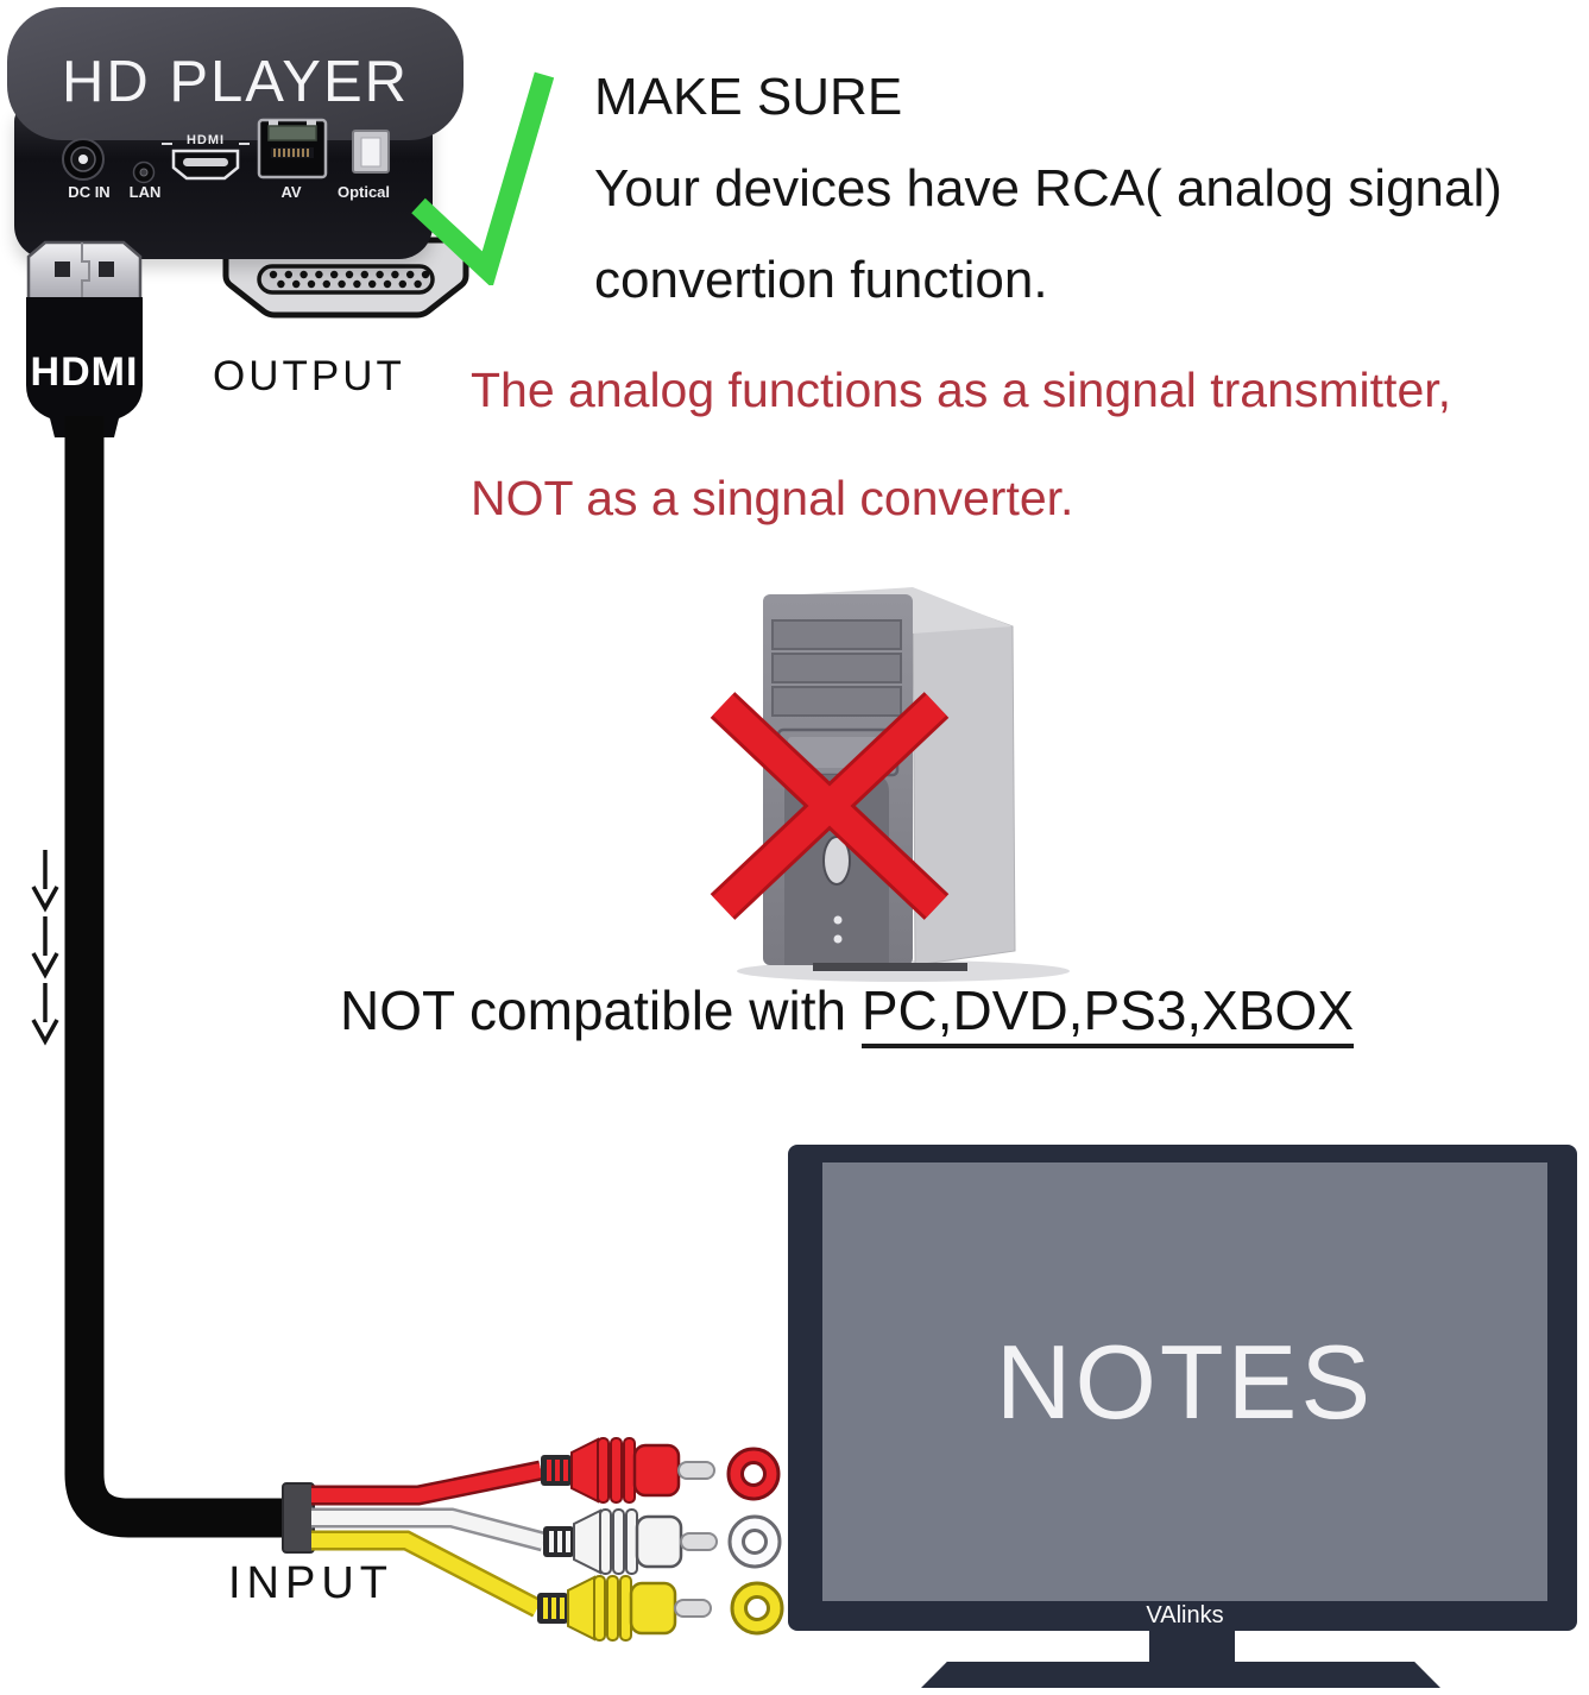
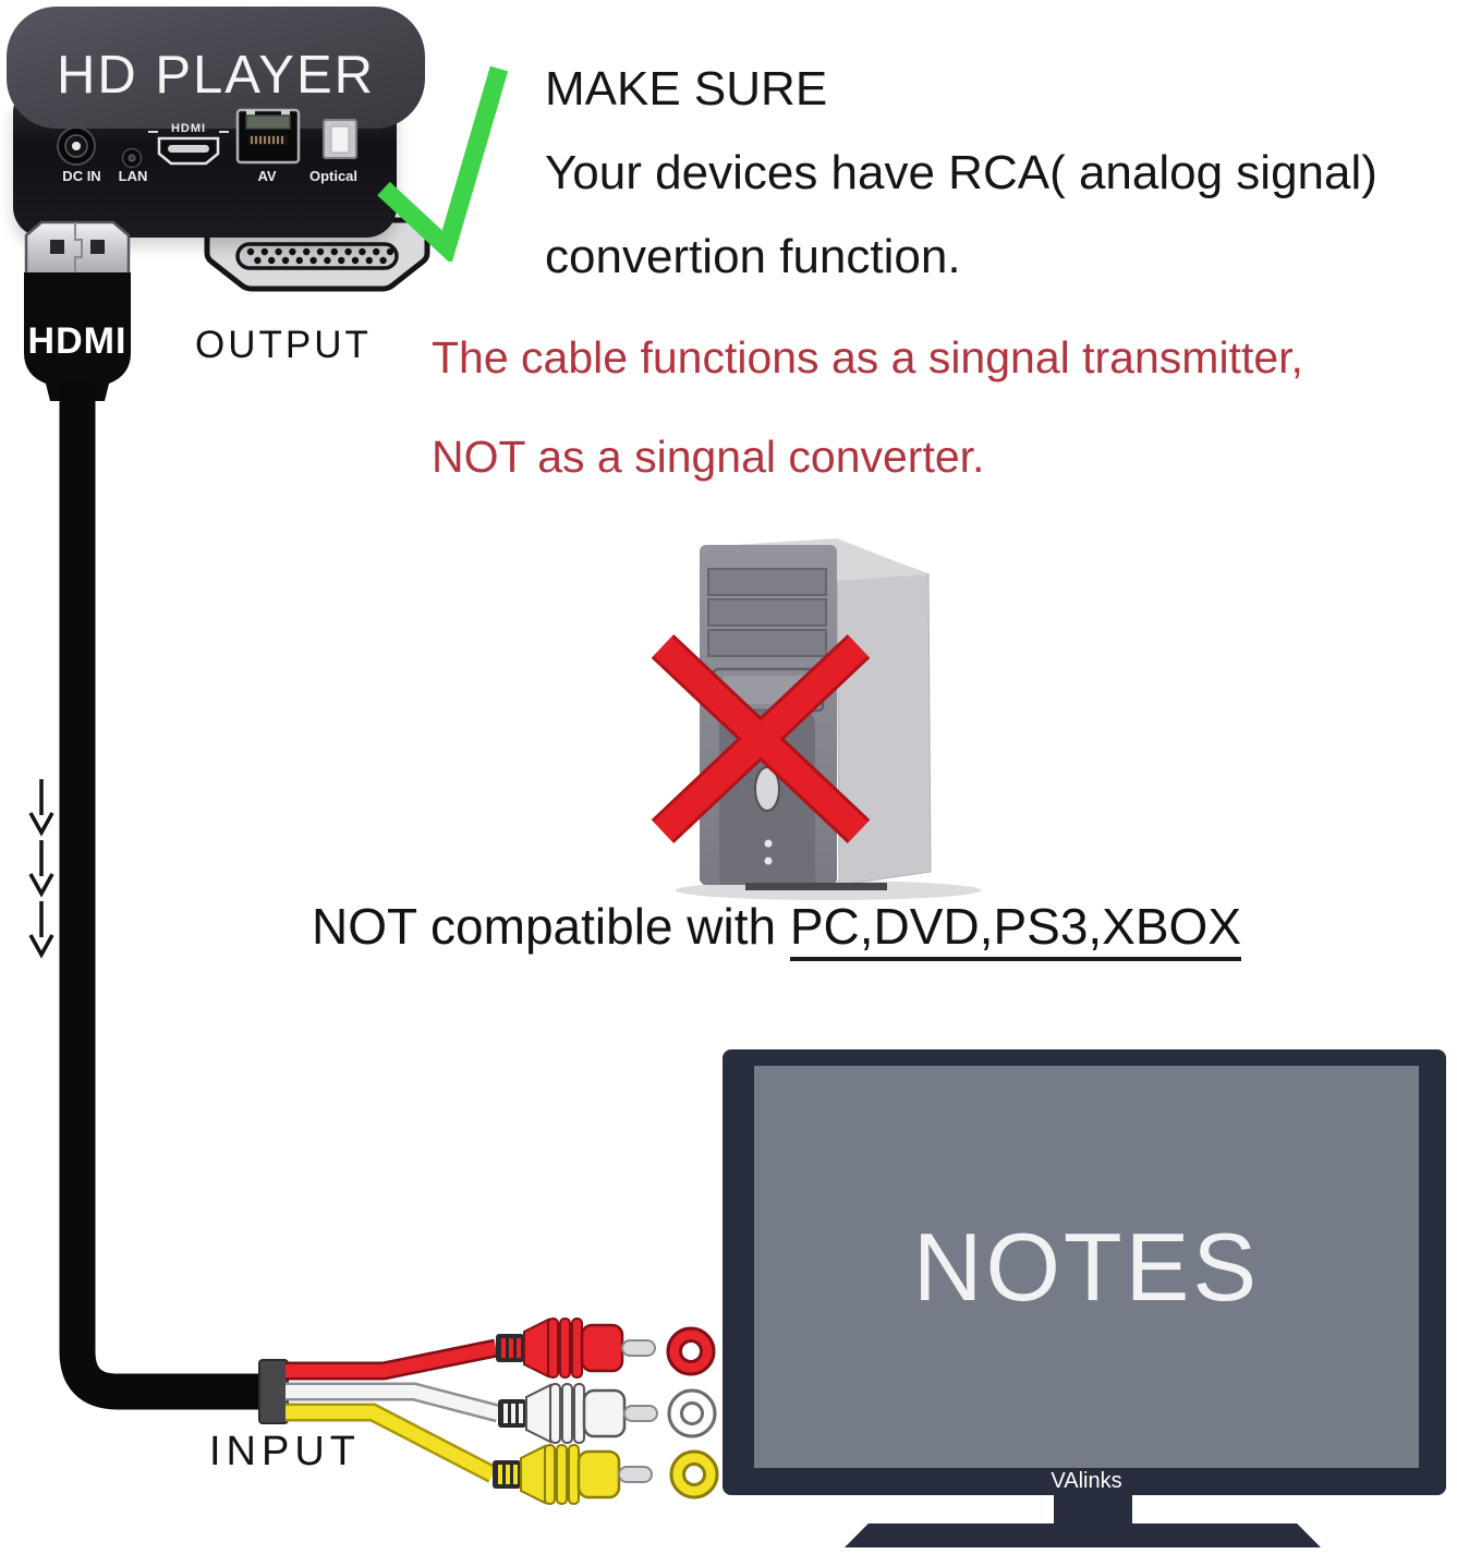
  HD PLAYER
  DC IN
  LAN
  HDMI
  AV
  Optical
  HDMI
  OUTPUT
  MAKE SURE
  Your devices have RCA( analog signal)
  convertion function.
- The analog functions as a singnal transmitter,
+ The cable functions as a singnal transmitter,
  NOT as a singnal converter.
  NOT compatible with PC,DVD,PS3,XBOX
  NOTES
  VAlinks
  INPUT
